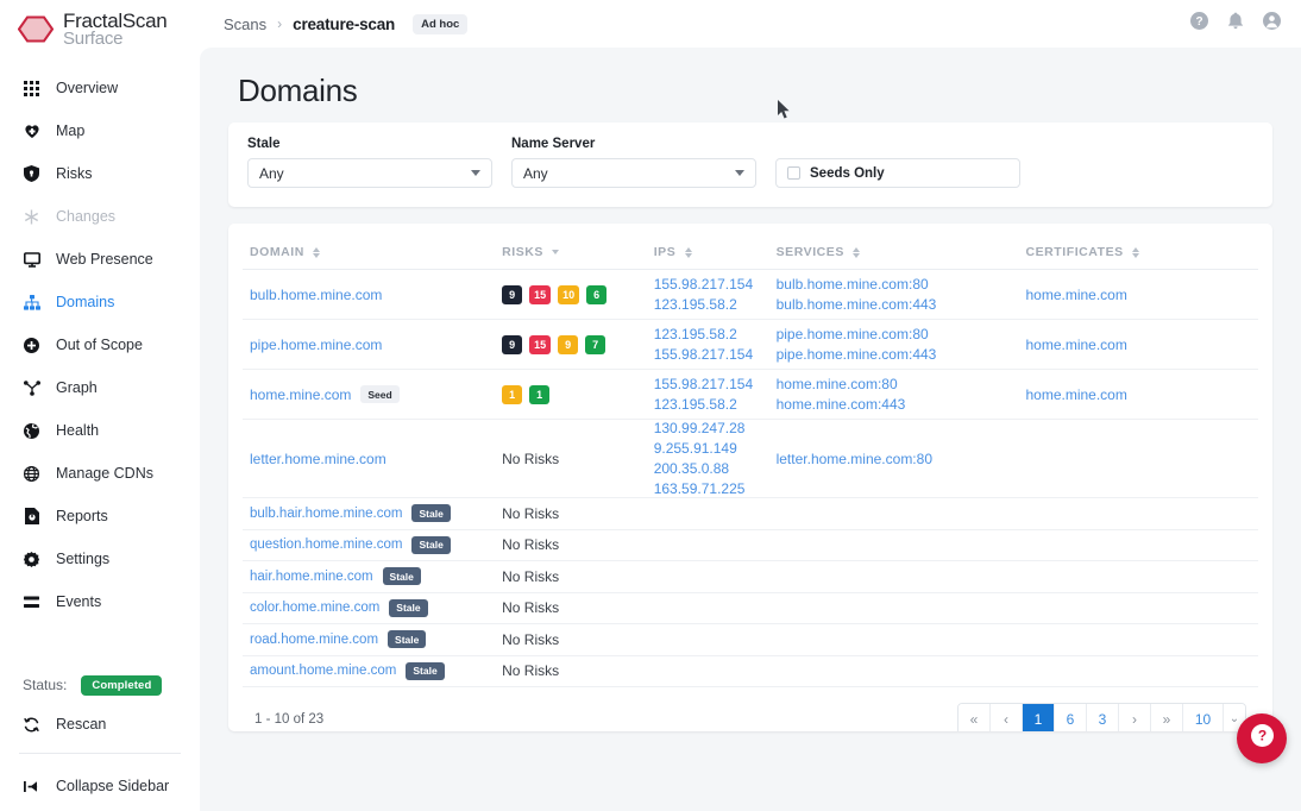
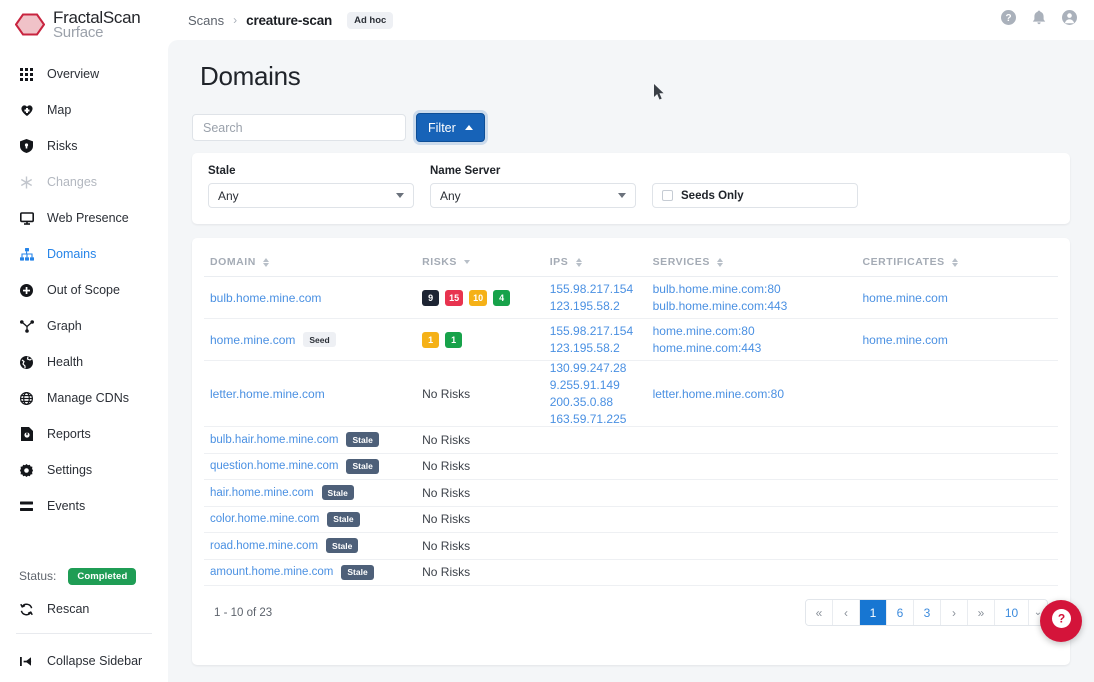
  FractalScan
  Surface
  Overview
  Map
  Risks
  Changes
  Web Presence
  Domains
  Out of Scope
  Graph
  Health
  Manage CDNs
  Reports
  Settings
  Events
  Status:
  Completed
  Rescan
  Collapse Sidebar
  Scans
  ›
  creature-scan
  Ad hoc
  ?
  Domains
+ Search
+ Filter
  Stale
  Any
  Name Server
  Any
  Seeds Only
  DOMAIN	RISKS	IPS	SERVICES	CERTIFICATES
- bulb.home.mine.com	9 15 10 6	155.98.217.154123.195.58.2	bulb.home.mine.com:80bulb.home.mine.com:443	home.mine.com
+ bulb.home.mine.com	9 15 10 4	155.98.217.154123.195.58.2	bulb.home.mine.com:80bulb.home.mine.com:443	home.mine.com
- pipe.home.mine.com	9 15 9 7	123.195.58.2155.98.217.154	pipe.home.mine.com:80pipe.home.mine.com:443	home.mine.com
  home.mine.com Seed	1 1	155.98.217.154123.195.58.2	home.mine.com:80home.mine.com:443	home.mine.com
  letter.home.mine.com	No Risks	130.99.247.289.255.91.149200.35.0.88163.59.71.225	letter.home.mine.com:80
  bulb.hair.home.mine.com Stale	No Risks
  question.home.mine.com Stale	No Risks
  hair.home.mine.com Stale	No Risks
  color.home.mine.com Stale	No Risks
  road.home.mine.com Stale	No Risks
  amount.home.mine.com Stale	No Risks
  1 - 10 of 23
  «
  ‹
  1
  6
  3
  ›
  »
  10
  ⌄
  ?
